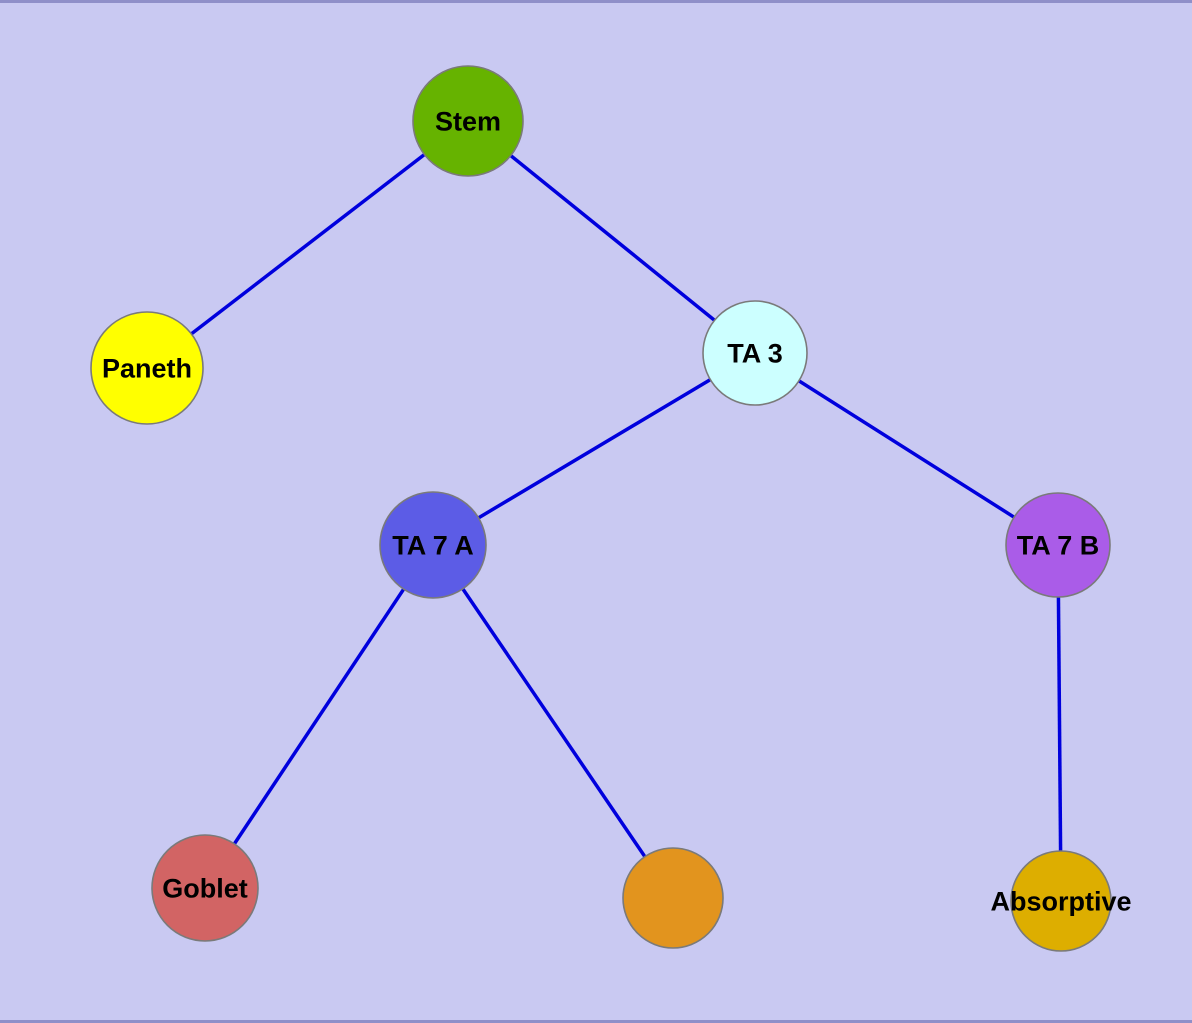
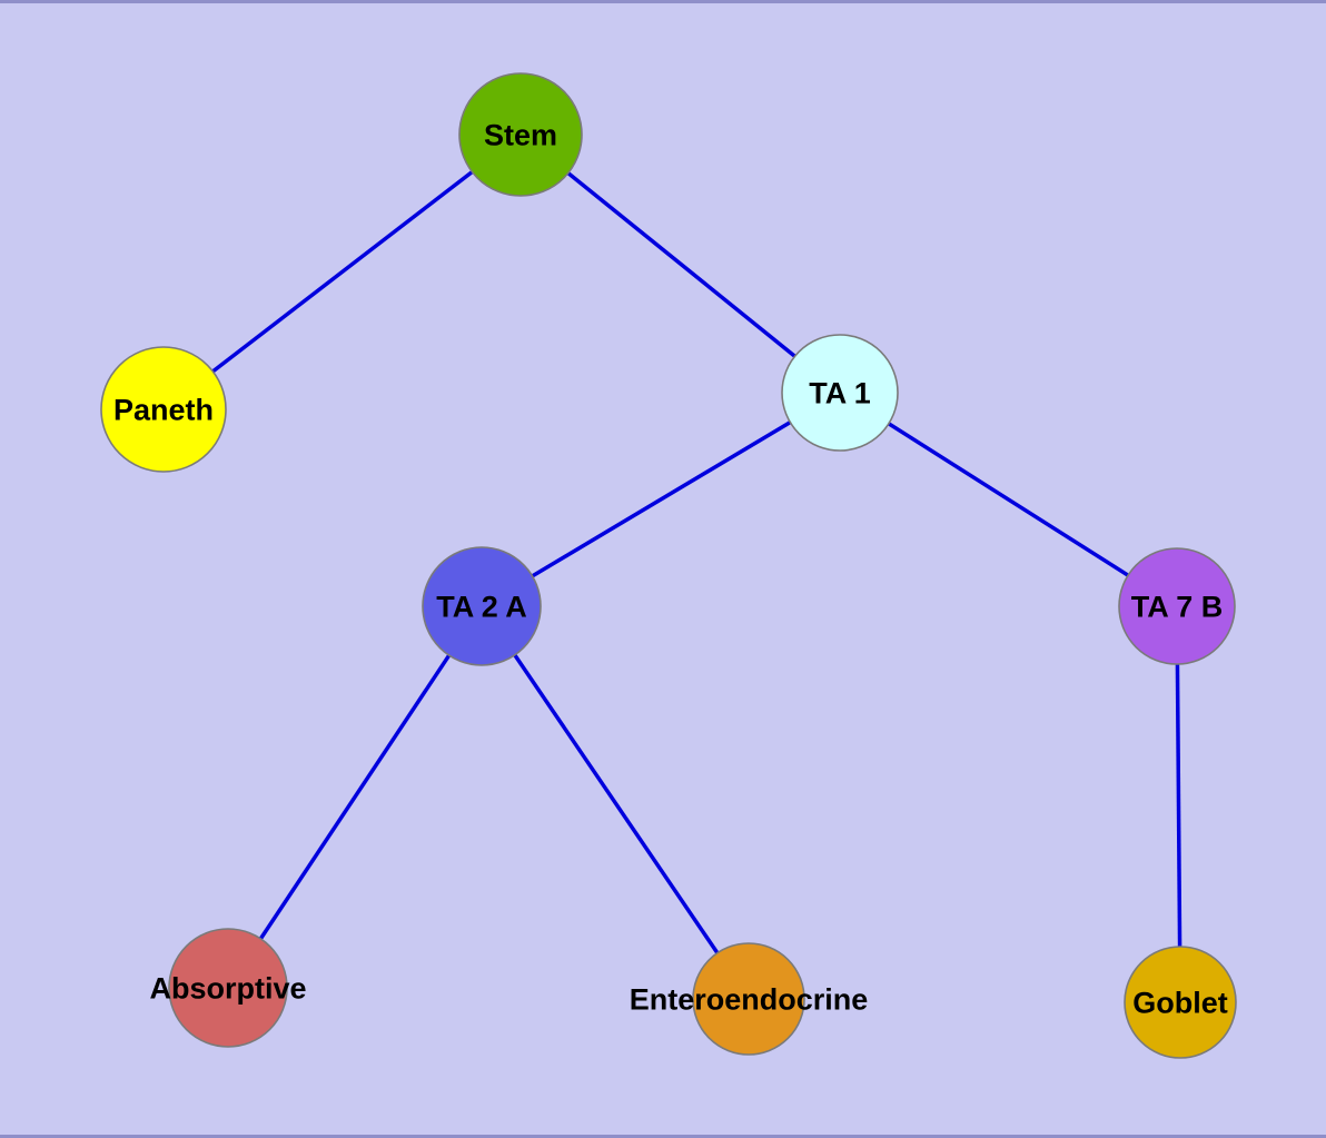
  Stem
  Paneth
- TA 3
+ TA 1
- TA 7 A
+ TA 2 A
  TA 7 B
- Goblet
+ Absorptive
+ Enteroendocrine
- Absorptive
+ Goblet
